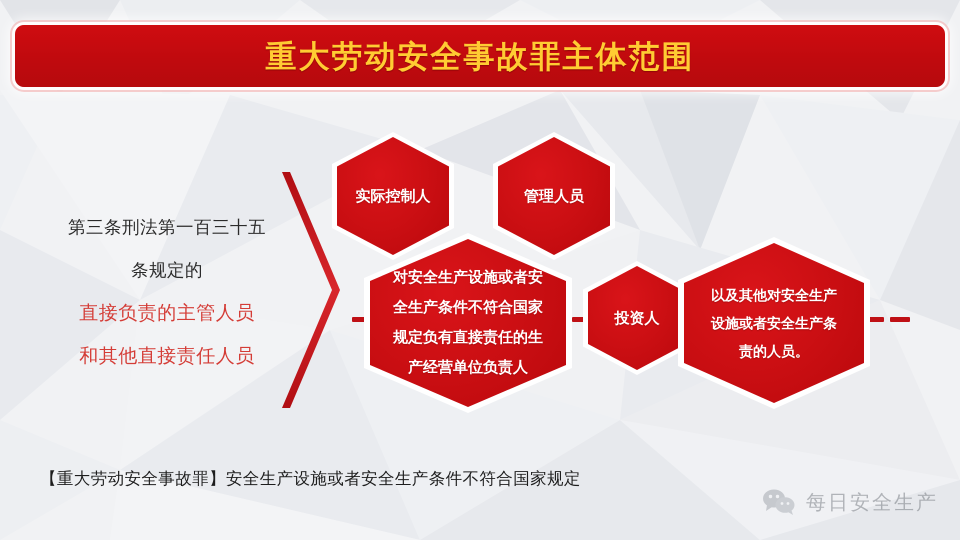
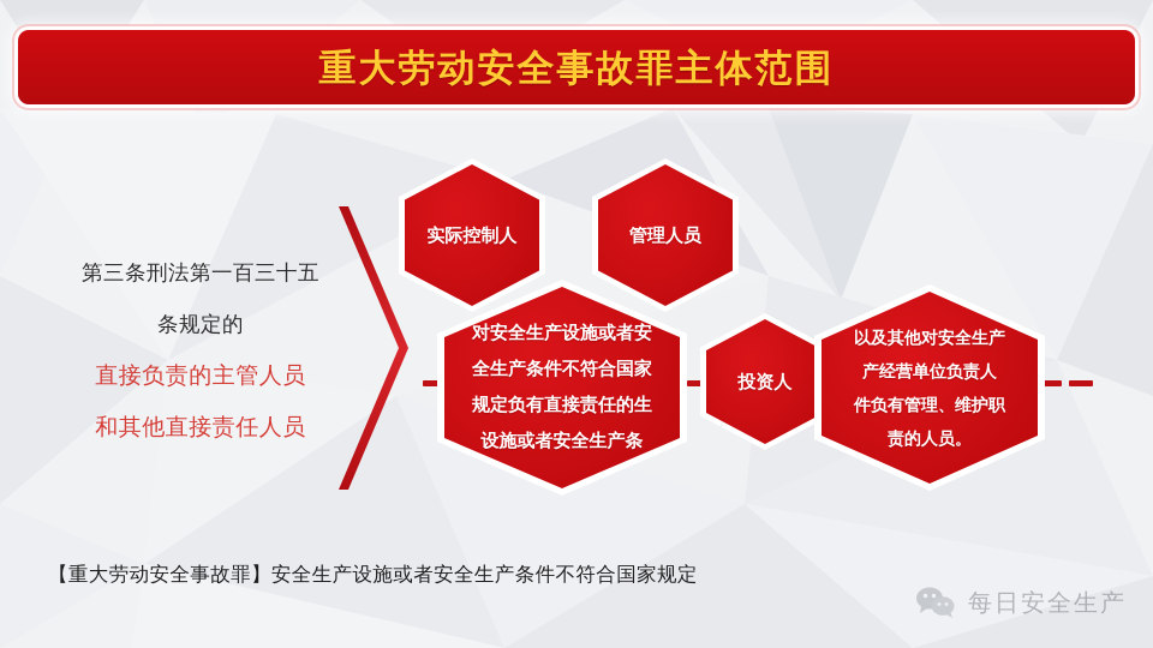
  重大劳动安全事故罪主体范围
  第三条刑法第一百三十五
  条规定的
  直接负责的主管人员
  和其他直接责任人员
  实际控制人
  管理人员
  对安全生产设施或者安
  全生产条件不符合国家
  规定负有直接责任的生
- 产经营单位负责人
+ 设施或者安全生产条
  投资人
  以及其他对安全生产
- 设施或者安全生产条
+ 产经营单位负责人
+ 件负有管理、维护职
  责的人员。
  【重大劳动安全事故罪】安全生产设施或者安全生产条件不符合国家规定
  每日安全生产
